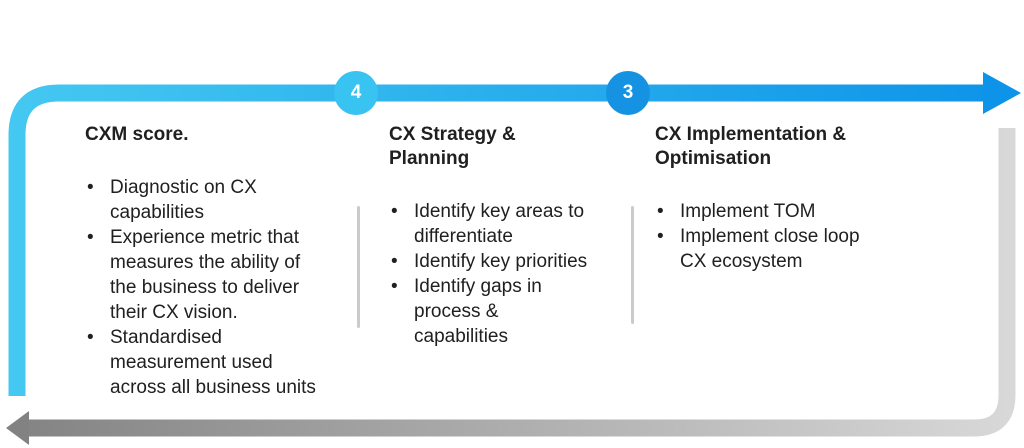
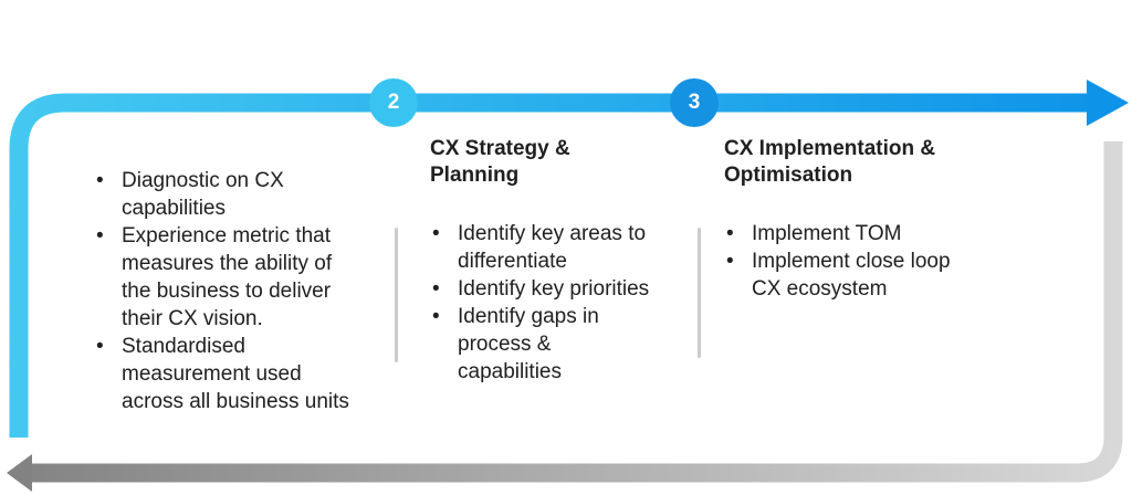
- 4
+ 2
  3
- CXM score.
  •
  Diagnostic on CX
  capabilities
  •
  Experience metric that
  measures the ability of
  the business to deliver
  their CX vision.
  •
  Standardised
  measurement used
  across all business units
  CX Strategy &
  Planning
  •
  Identify key areas to
  differentiate
  •
  Identify key priorities
  •
  Identify gaps in
  process &
  capabilities
  CX Implementation &
  Optimisation
  •
  Implement TOM
  •
  Implement close loop
  CX ecosystem
